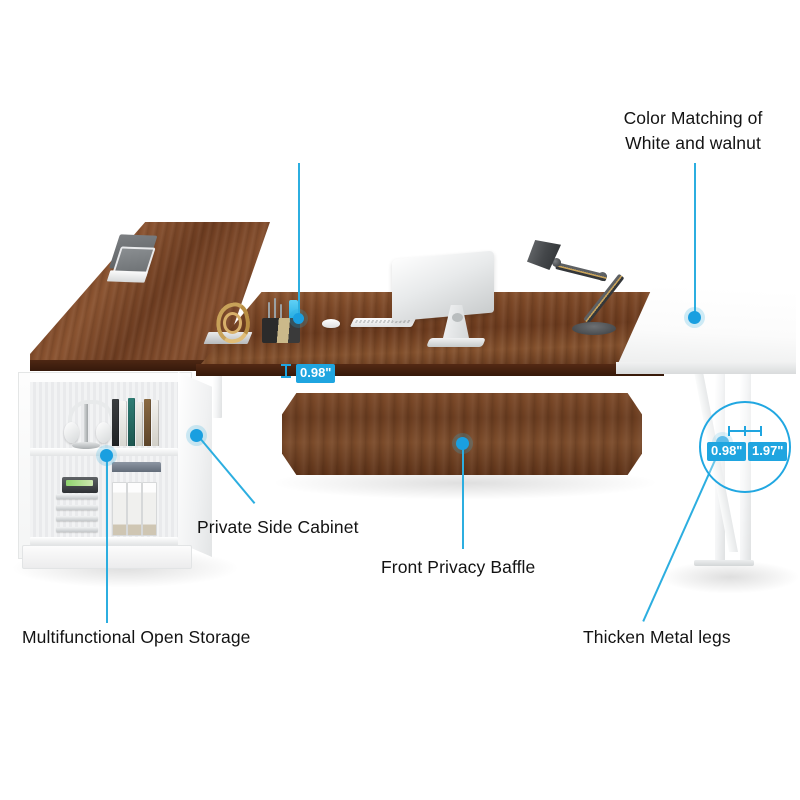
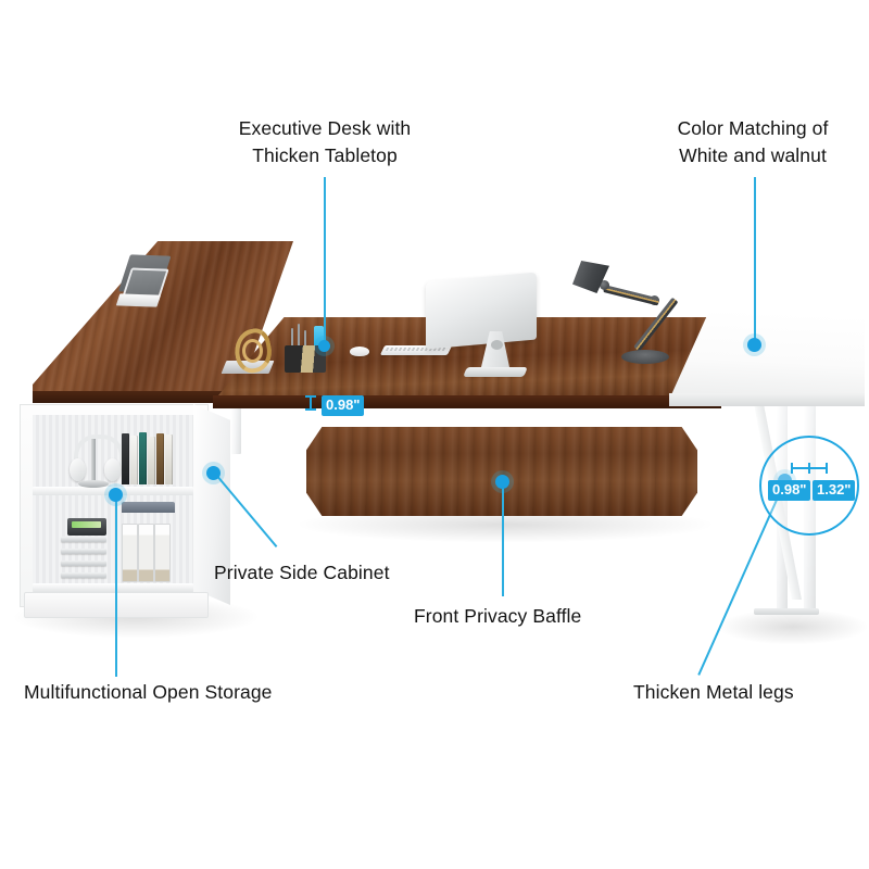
  0.98"
  0.98"
- 1.97"
+ 1.32"
+ Executive Desk with
+ Thicken Tabletop
  Color Matching of
  White and walnut
  Private Side Cabinet
  Front Privacy Baffle
  Multifunctional Open Storage
  Thicken Metal legs
